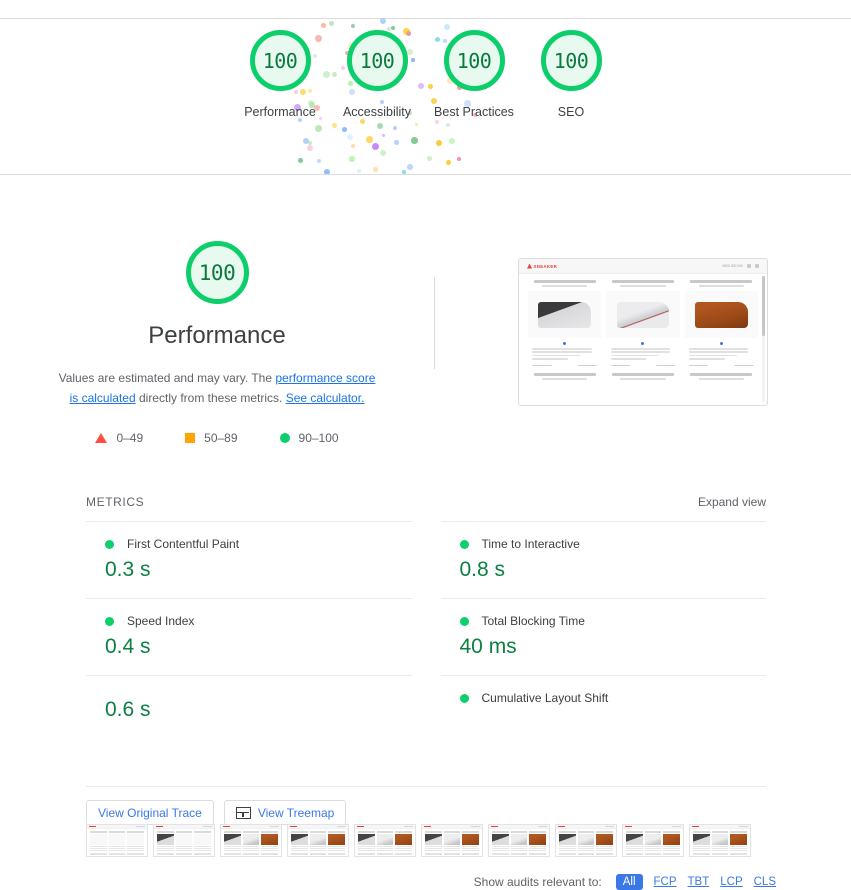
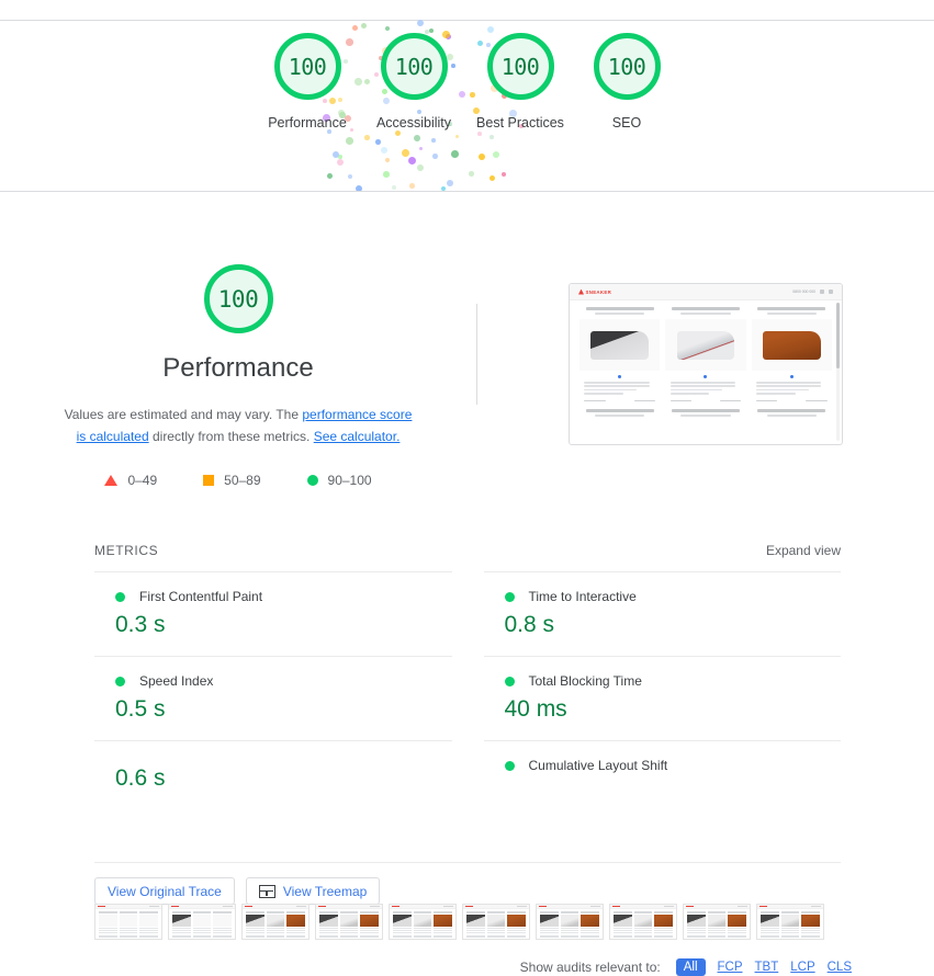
  100
  Performance
  100
  Accessibility
  100
  Best Practices
  100
  SEO
  100
  Performance
  Values are estimated and may vary. The performance score is calculated directly from these metrics. See calculator.
  0–49
  50–89
  90–100
  METRICS
  Expand view
  First Contentful Paint
  0.3 s
  Time to Interactive
  0.8 s
  Speed Index
- 0.4 s
+ 0.5 s
  Total Blocking Time
  40 ms
  0.6 s
  Cumulative Layout Shift
  View Original Trace
  View Treemap
  Show audits relevant to:
  All
  FCP
  TBT
  LCP
  CLS
